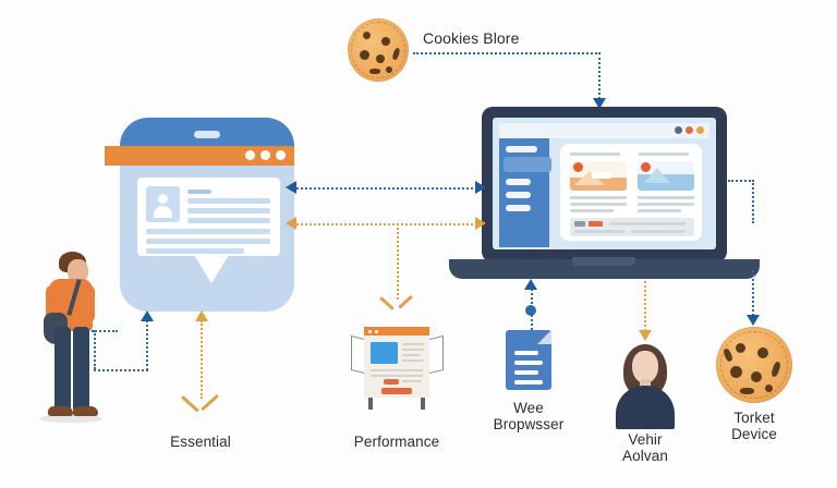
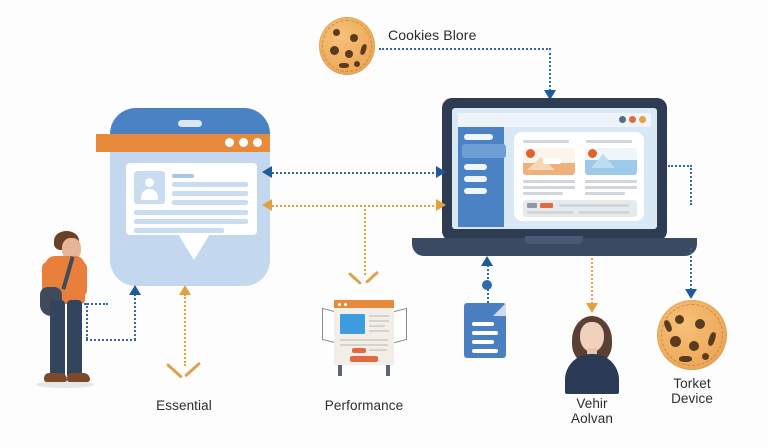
  Cookies Blore
  Essential
  Performance
- Wee
- Bropwsser
  Vehir
  Aolvan
  Torket
  Device
